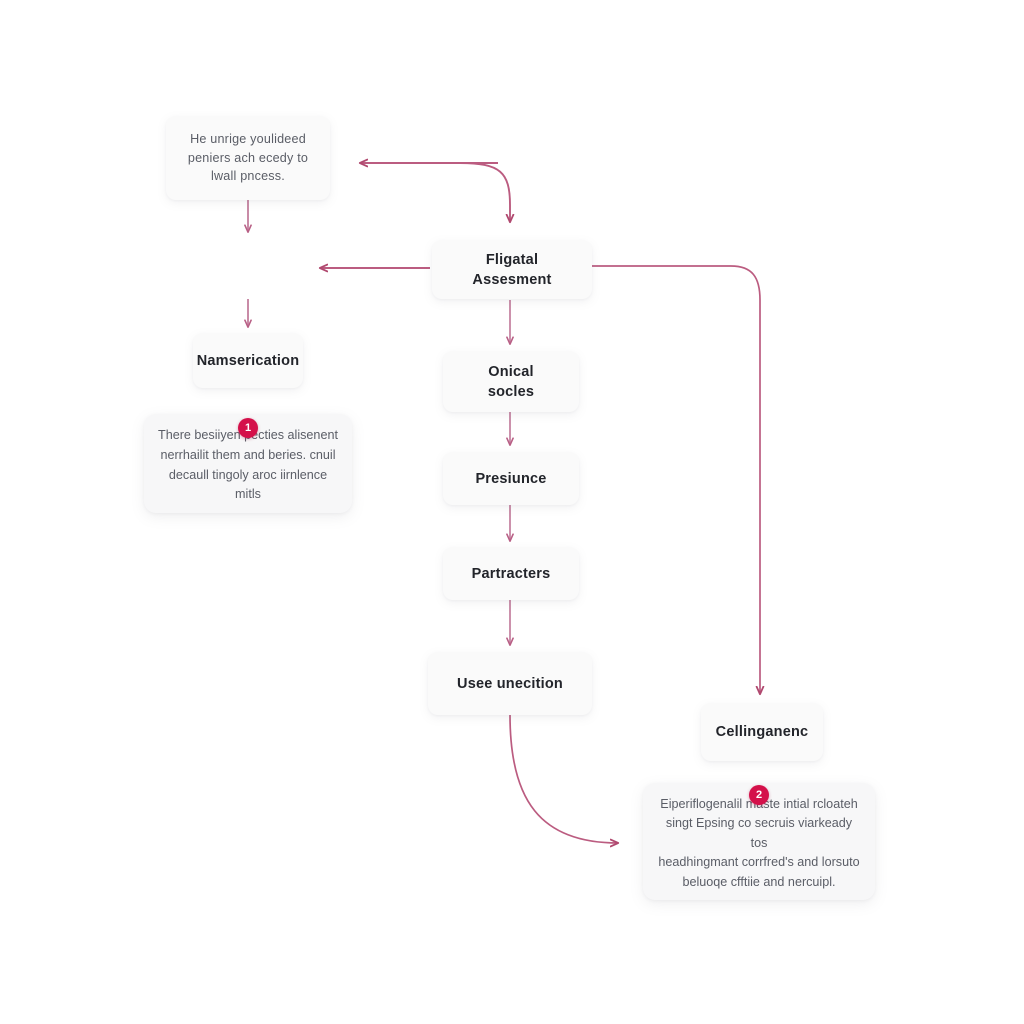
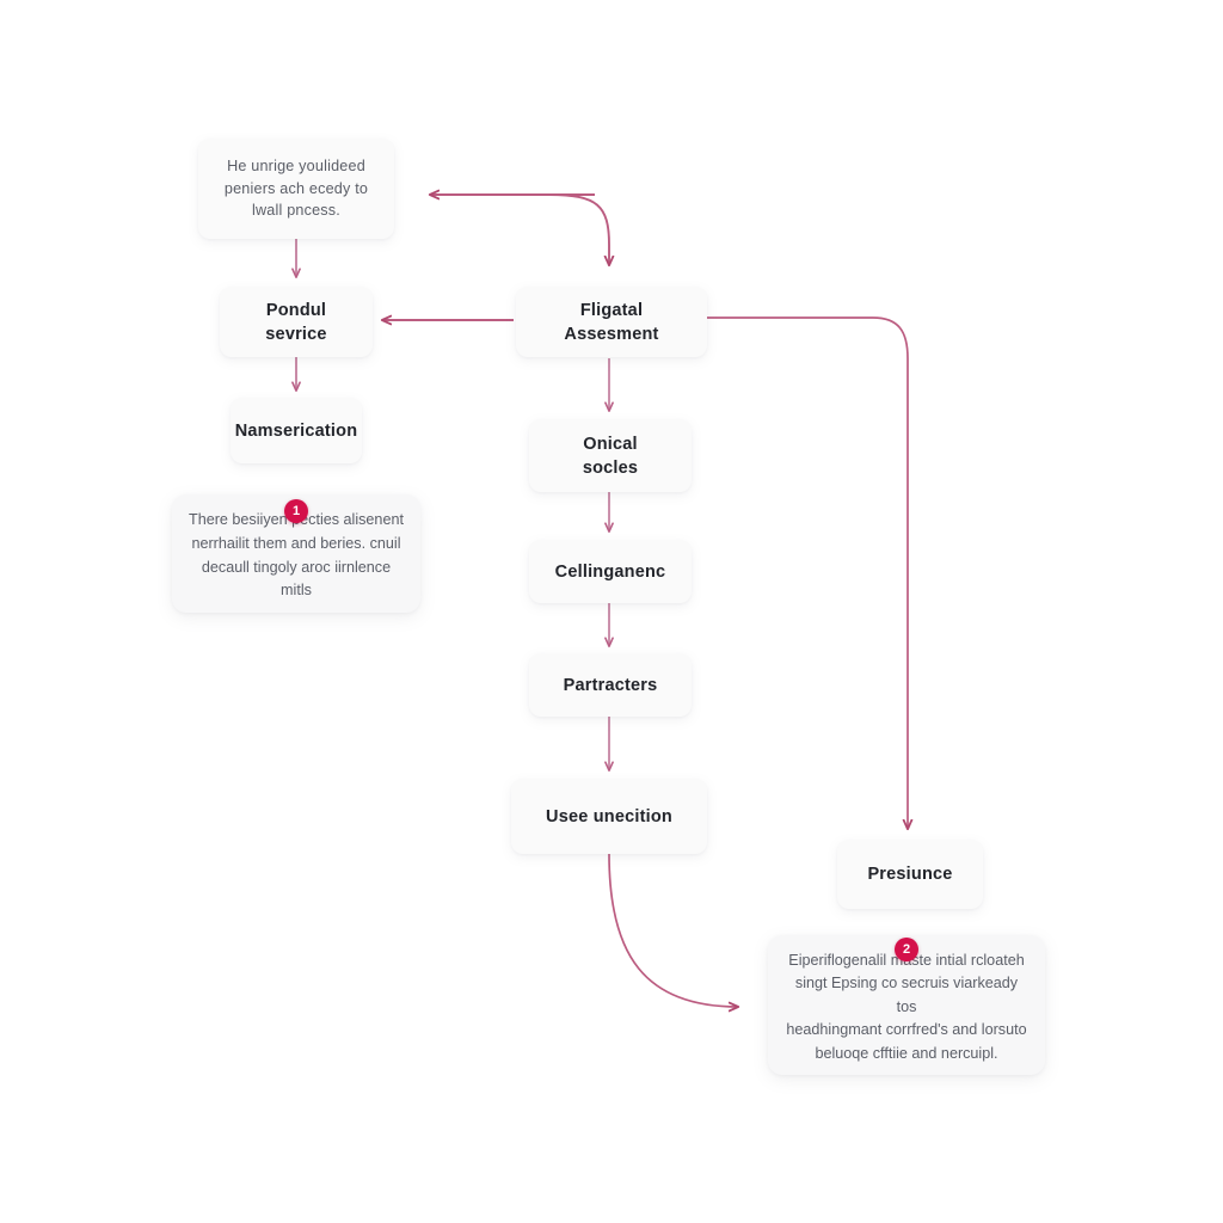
  He unrige youlideed
  peniers ach ecedy to
  lwall pncess.
+ Pondul
+ sevrice
  Namserication
  Fligatal
  Assesment
  Onical
  socles
- Presiunce
+ Cellinganenc
  Partracters
  Usee unecition
- Cellinganenc
+ Presiunce
  There besiiyencties alisenent
  nerrhailit them and beries. cnuil
  decaull tingoly aroc iirnlence mitls
  1
  Eiperiflogenalil mste intial rcloateh
  singt Epsing co secruis viarkeady tos
  headhingmant corrfred's and lorsuto
  beluoqe cfftiie and nercuipl.
  2
